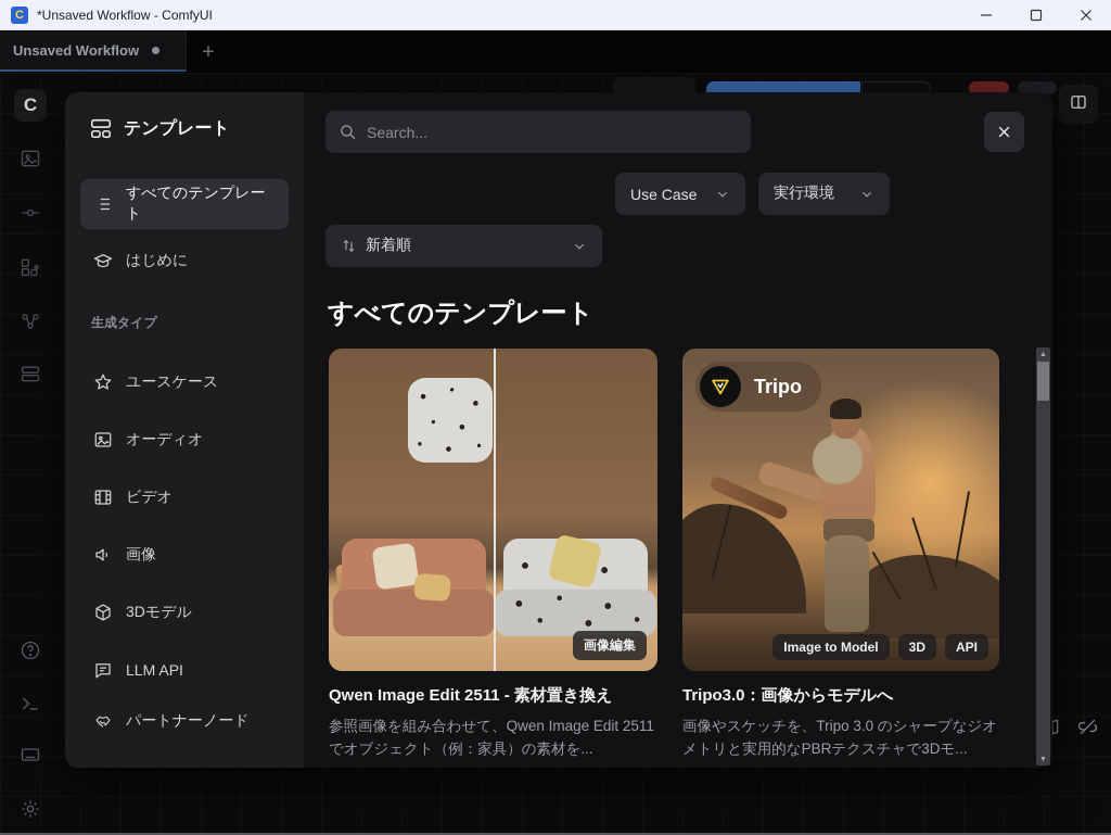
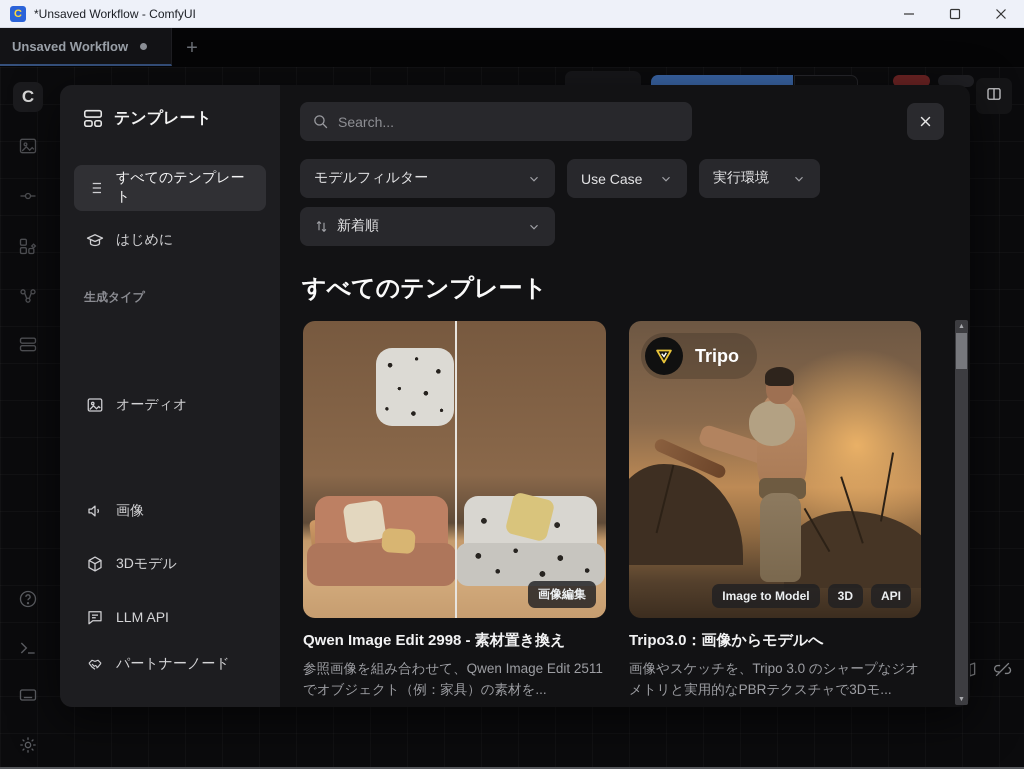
  C
  *Unsaved Workflow - ComfyUI
  Unsaved Workflow
  +
  C
  テンプレート
  すべてのテンプレート
  はじめに
  生成タイプ
- ユースケース
  オーディオ
- ビデオ
  画像
  3Dモデル
  LLM API
  パートナーノード
  Search...
+ モデルフィルター
  Use Case
  実行環境
  新着順
  すべてのテンプレート
  画像編集
- Qwen Image Edit 2511 - 素材置き換え
+ Qwen Image Edit 2998 - 素材置き換え
  参照画像を組み合わせて、Qwen Image Edit 2511 でオブジェクト（例：家具）の素材を...
  Tripo
  Image to Model
  3D
  API
  Tripo3.0：画像からモデルへ
  画像やスケッチを、Tripo 3.0 のシャープなジオメトリと実用的なPBRテクスチャで3Dモ...
